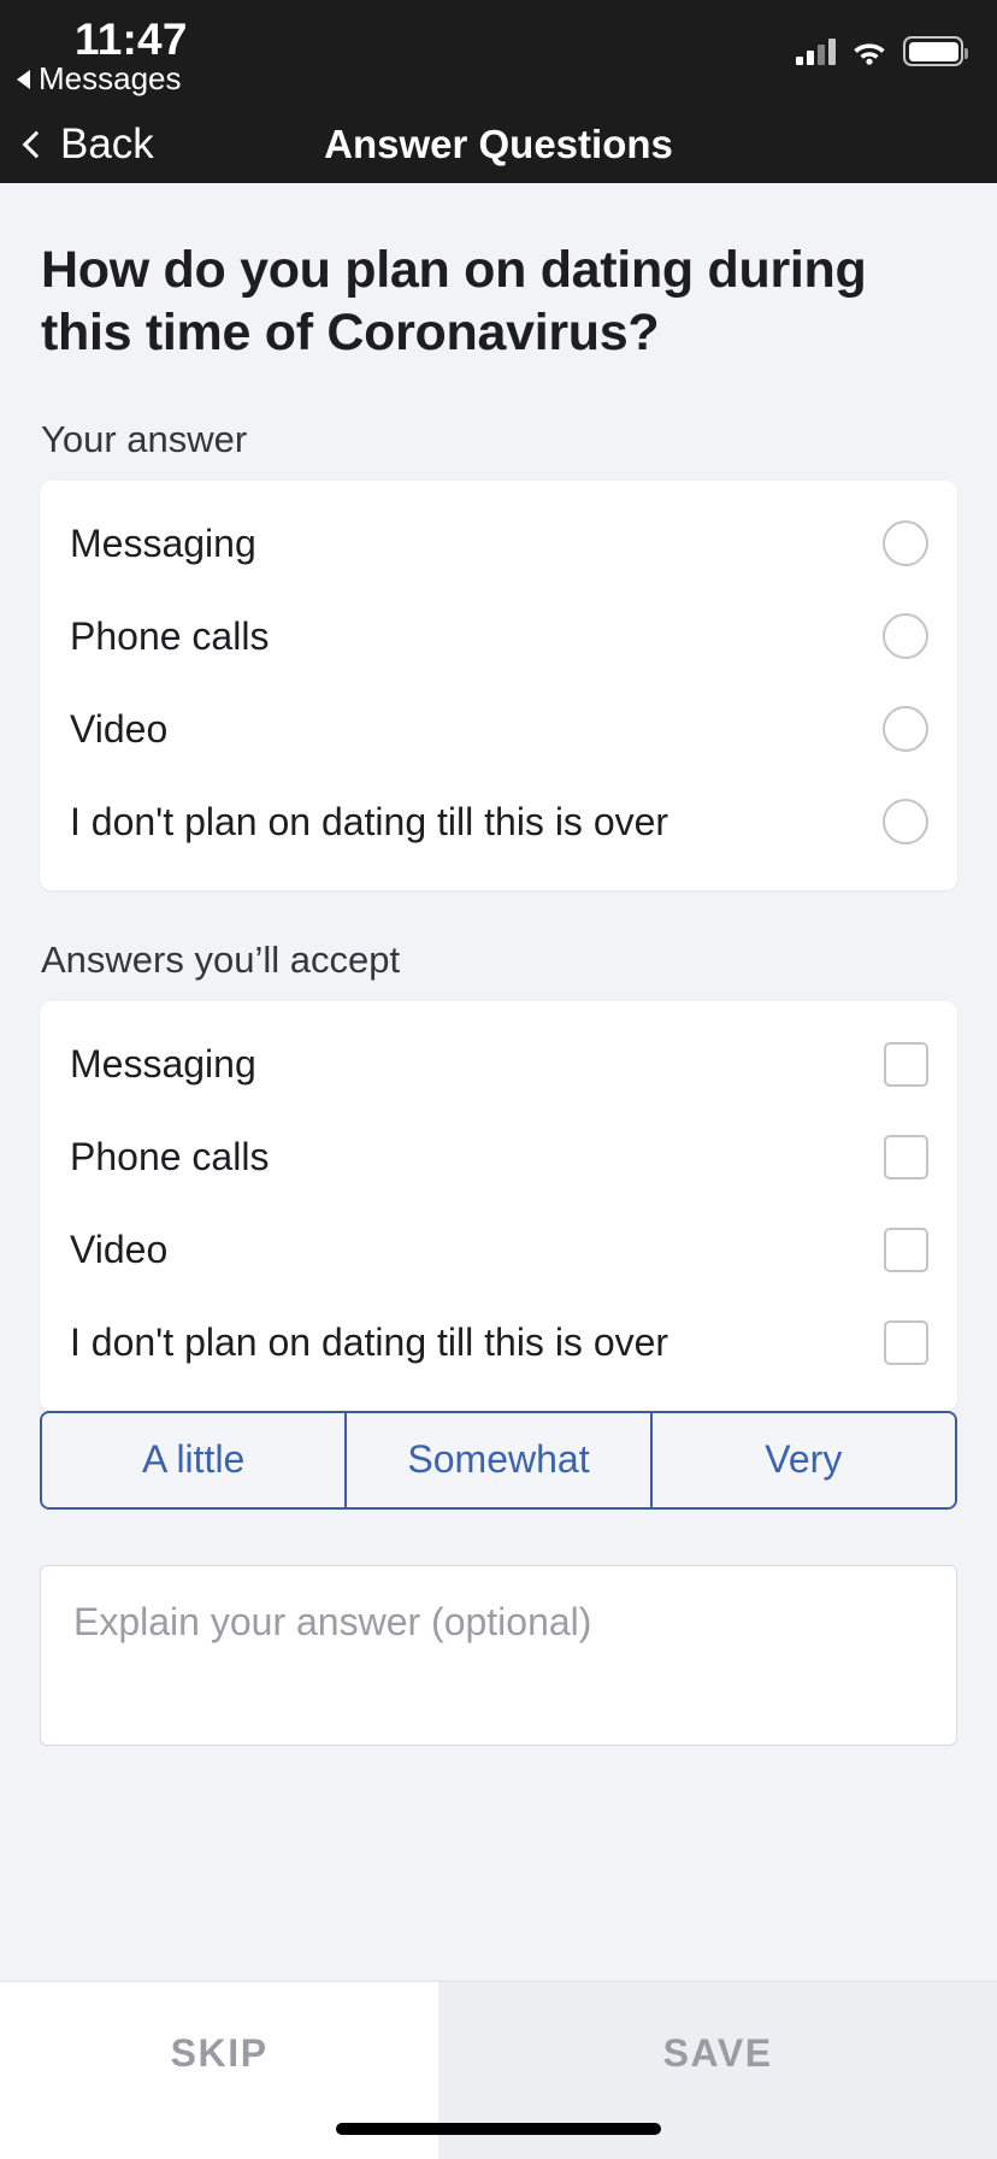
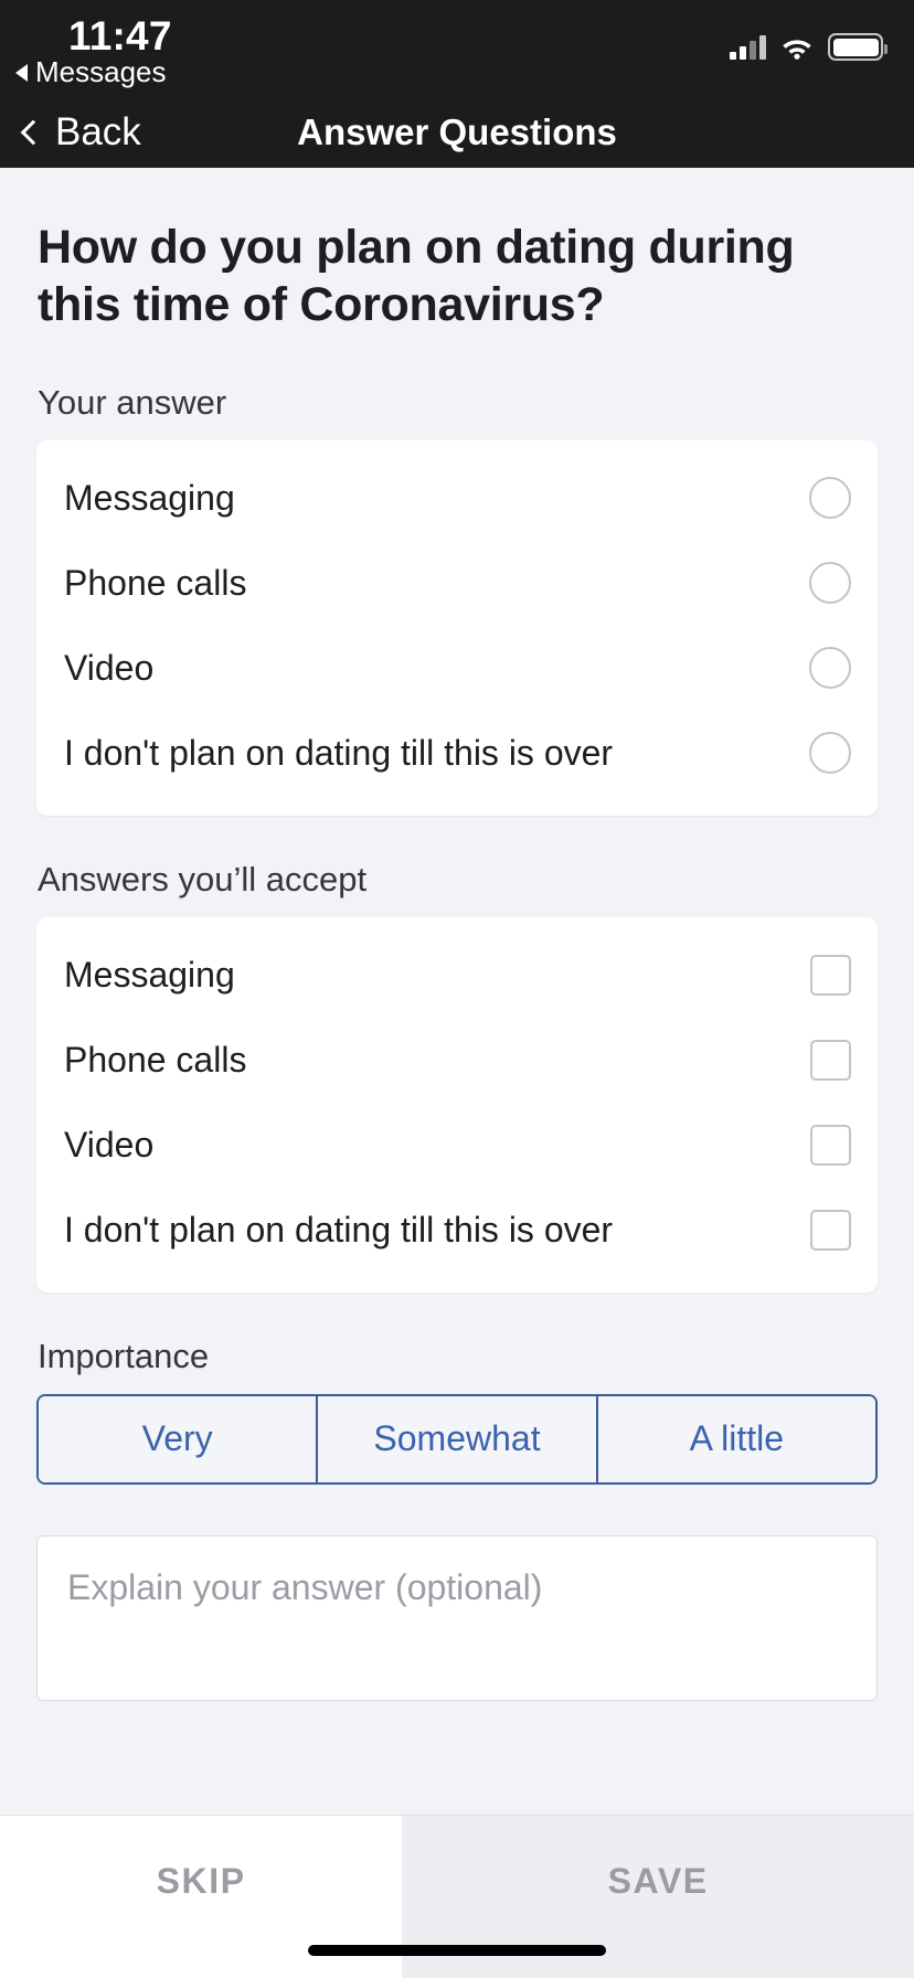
  11:47
  Messages
  Back
  Answer Questions
  How do you plan on dating during this time of Coronavirus?
  Your answer
  Messaging
  Phone calls
  Video
  I don't plan on dating till this is over
  Answers you’ll accept
  Messaging
  Phone calls
  Video
  I don't plan on dating till this is over
+ Importance
- A little
+ Very
  Somewhat
- Very
+ A little
  Explain your answer (optional)
  SKIP
  SAVE
